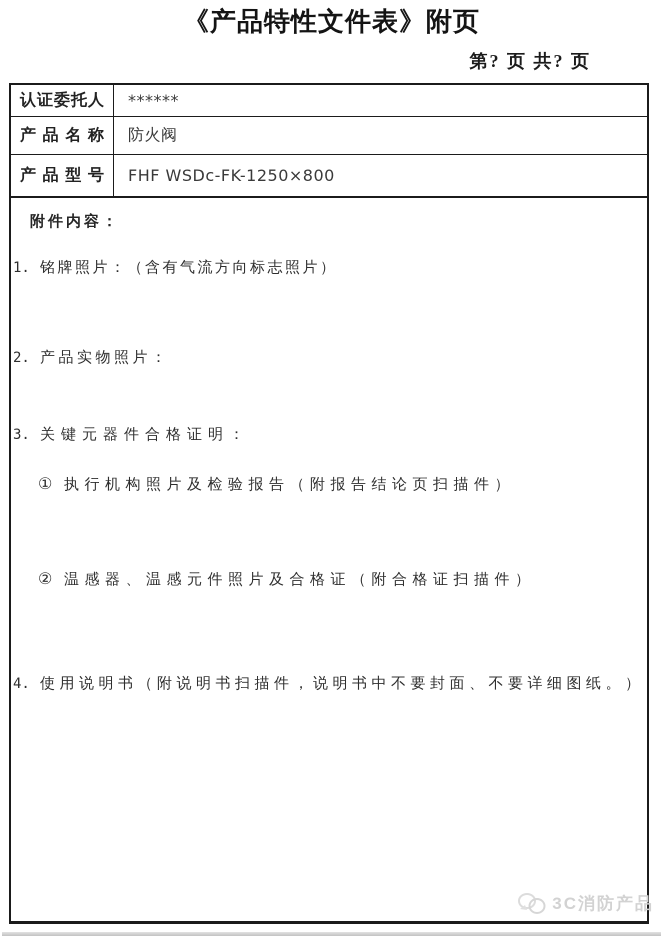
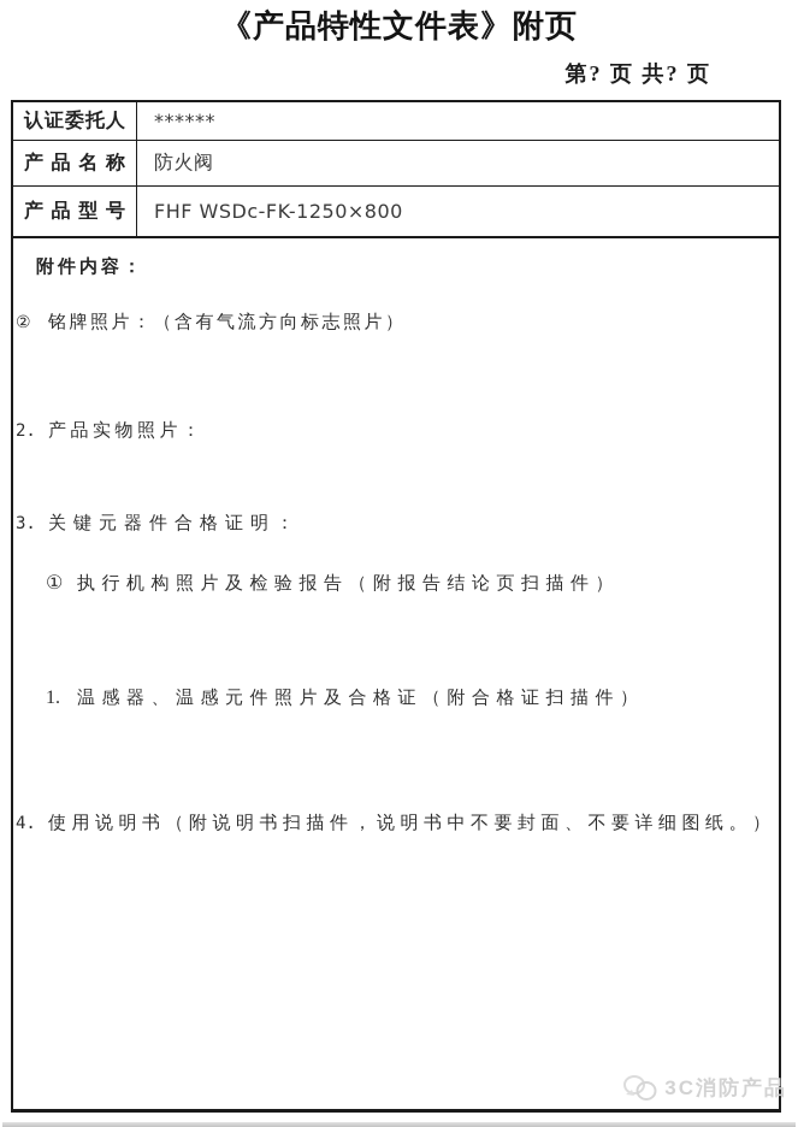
  《产品特性文件表》附页
  第? 页 共? 页
  认证委托人
  ******
  产品名称
  防火阀
  产品型号
  FHF WSDc-FK-1250×800
  附件内容：
- 1.
+ ②
  铭牌照片：（含有气流方向标志照片）
  2.
  产品实物照片：
  3.
  关键元器件合格证明：
  ①
  执行机构照片及检验报告（附报告结论页扫描件）
- ②
+ 1.
  温感器、温感元件照片及合格证（附合格证扫描件）
  4.
  使用说明书（附说明书扫描件，说明书中不要封面、不要详细图纸。）
  3C消防产品
